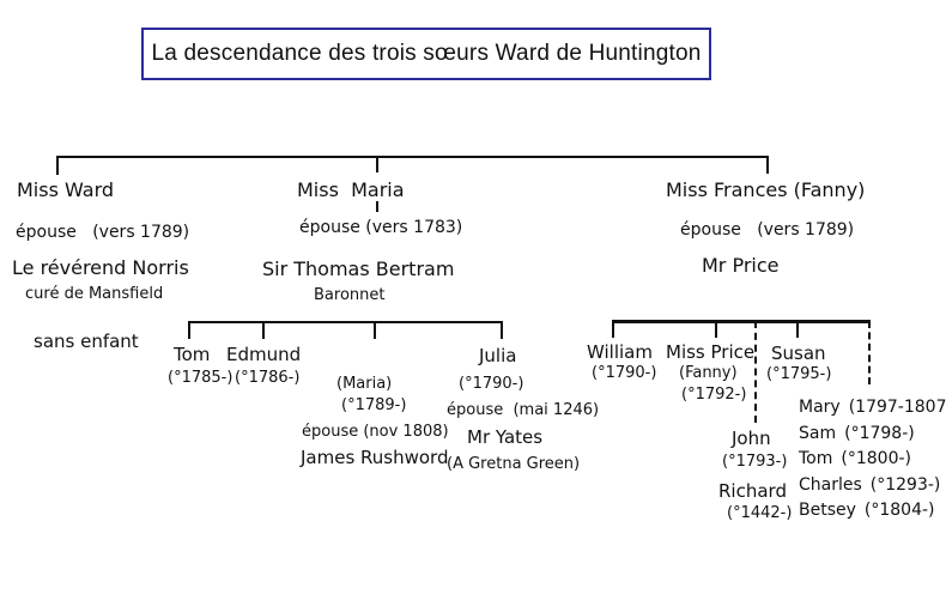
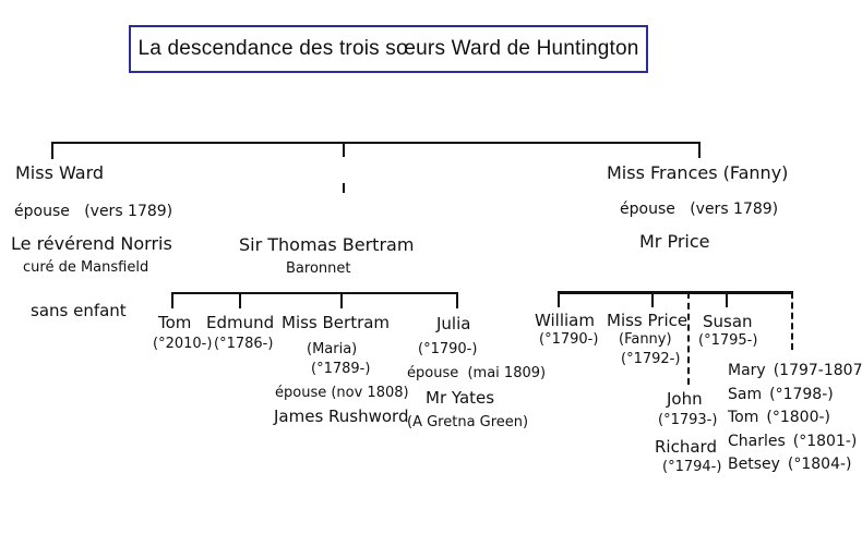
  La descendance des trois sœurs Ward de Huntington
  Miss Ward
  épouse (vers 1789)
  Le révérend Norris
  curé de Mansfield
  sans enfant
- Miss Maria
- épouse (vers 1783)
  Sir Thomas Bertram
  Baronnet
  Miss Frances (Fanny)
  épouse (vers 1789)
  Mr Price
  Tom
- (°1785-)
+ (°2010-)
  Edmund
  (°1786-)
+ Miss Bertram
  (Maria)
  (°1789-)
  épouse (nov 1808)
  James Rushword
  Julia
  (°1790-)
- épouse (mai 1246)
+ épouse (mai 1809)
  Mr Yates
  (A Gretna Green)
  William
  (°1790-)
  Miss Price
  (Fanny)
  (°1792-)
  Susan
  (°1795-)
  John
  (°1793-)
  Richard
- (°1442-)
+ (°1794-)
  Mary (1797-1807
  Sam (°1798-)
  Tom (°1800-)
- Charles (°1293-)
+ Charles (°1801-)
  Betsey (°1804-)
